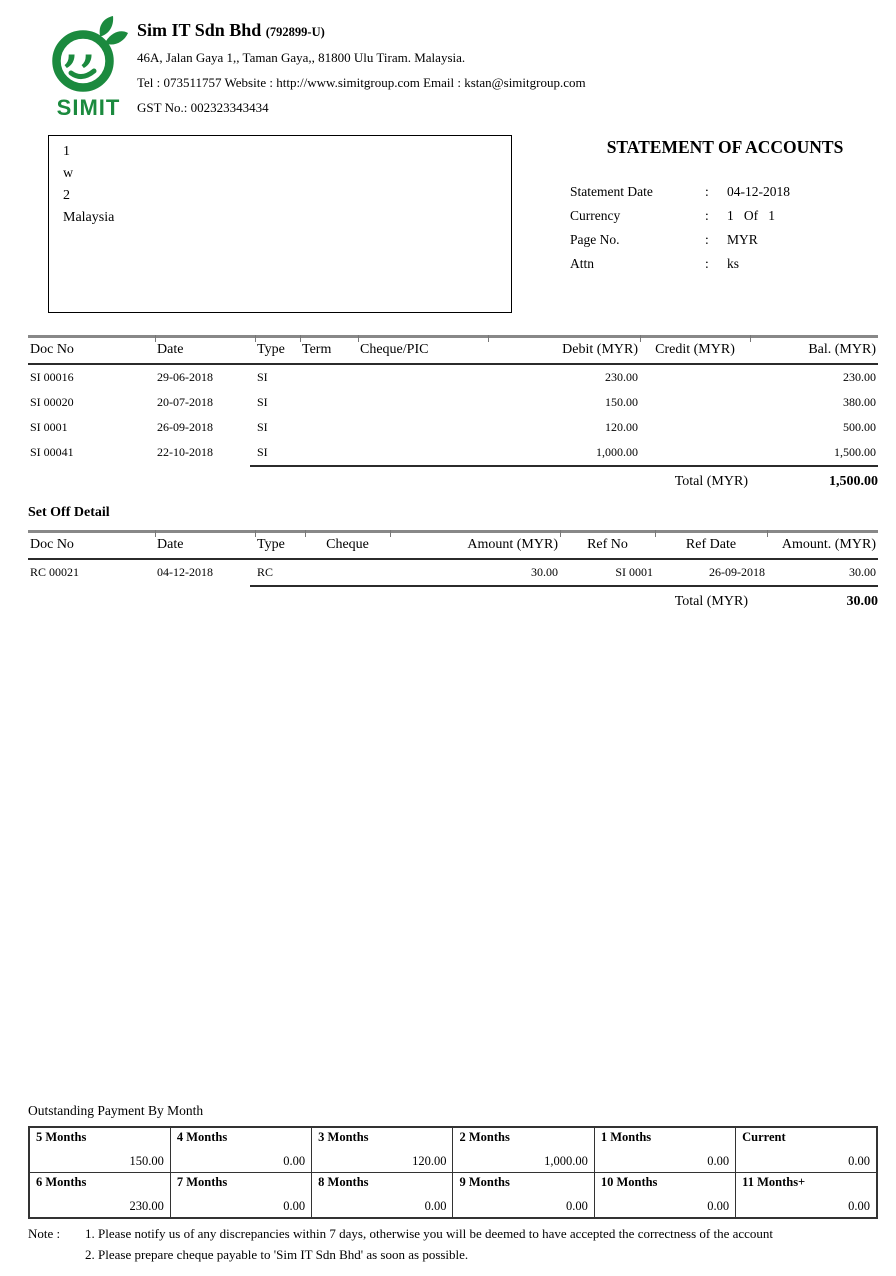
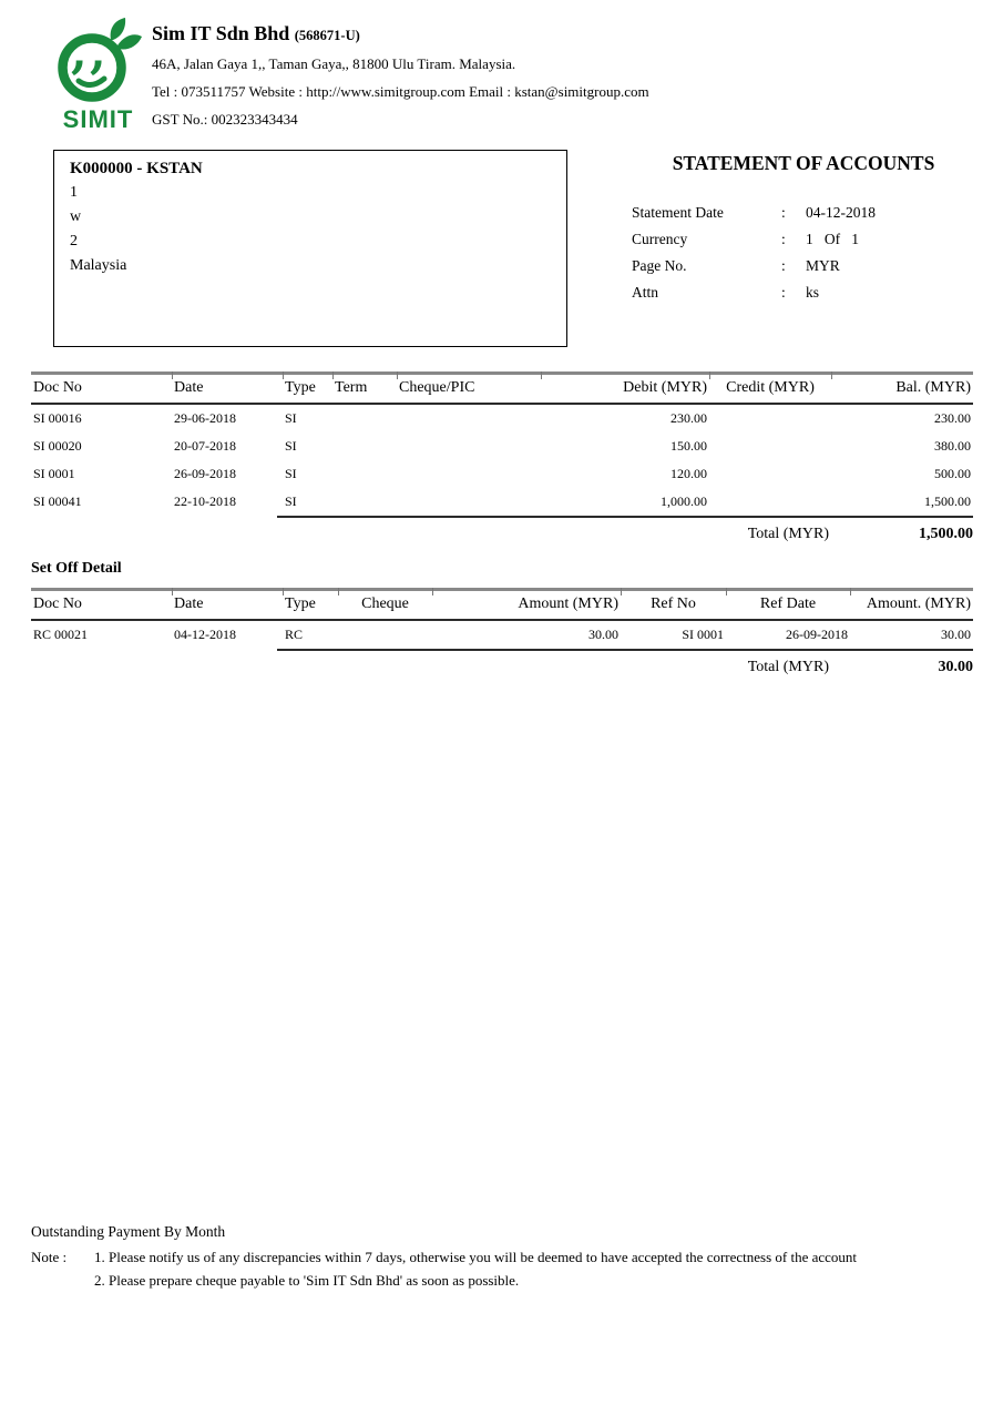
  ,
  ,
  SIMIT
- Sim IT Sdn Bhd (792899-U)
+ Sim IT Sdn Bhd (568671-U)
  46A, Jalan Gaya 1,, Taman Gaya,, 81800 Ulu Tiram. Malaysia.
  Tel : 073511757 Website : http://www.simitgroup.com Email : kstan@simitgroup.com
  GST No.: 002323343434
+ K000000 - KSTAN
  1
  w
  2
  Malaysia
  STATEMENT OF ACCOUNTS
  Statement Date
  :
  04-12-2018
  Currency
  :
  1 Of 1
  Page No.
  :
  MYR
  Attn
  :
  ks
  Doc No	Date	Type	Term	Cheque/PIC	Debit (MYR)	Credit (MYR)	Bal. (MYR)
  SI 00016	29-06-2018	SI			230.00		230.00
  SI 00020	20-07-2018	SI			150.00		380.00
  SI 0001	26-09-2018	SI			120.00		500.00
  SI 00041	22-10-2018	SI			1,000.00		1,500.00
  Total (MYR)
  1,500.00
  Set Off Detail
  Doc No	Date	Type	Cheque	Amount (MYR)	Ref No	Ref Date	Amount. (MYR)
  RC 00021	04-12-2018	RC		30.00	SI 0001	26-09-2018	30.00
  Total (MYR)
  30.00
  Outstanding Payment By Month
- 5 Months 150.00	4 Months 0.00	3 Months 120.00	2 Months 1,000.00	1 Months 0.00	Current 0.00
- 6 Months 230.00	7 Months 0.00	8 Months 0.00	9 Months 0.00	10 Months 0.00	11 Months+ 0.00
  Note :
  1. Please notify us of any discrepancies within 7 days, otherwise you will be deemed to have accepted the correctness of the account
  2. Please prepare cheque payable to 'Sim IT Sdn Bhd' as soon as possible.
